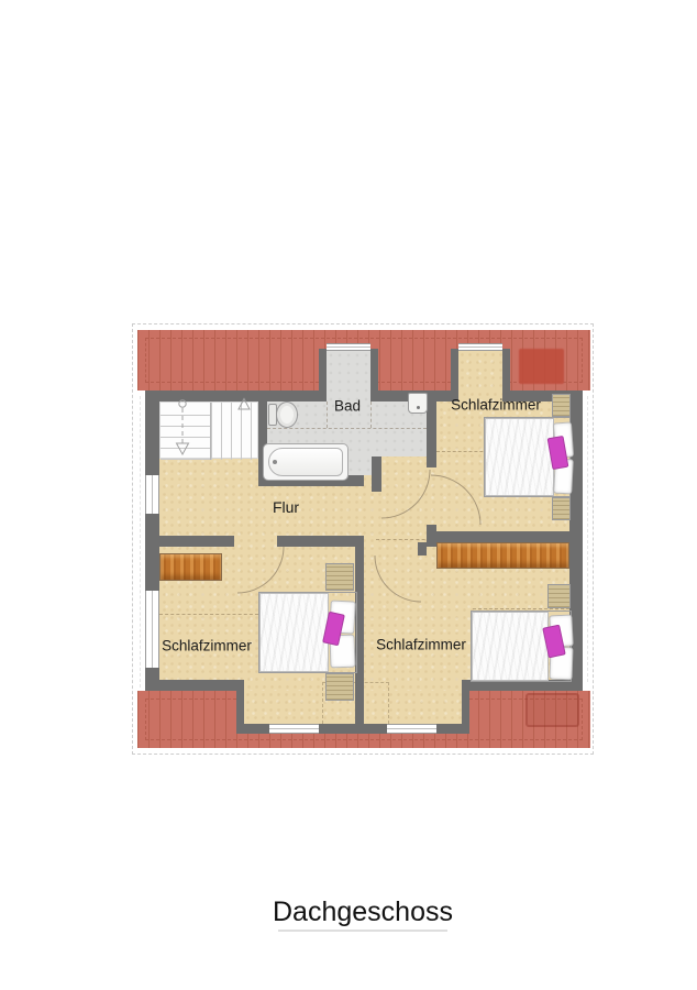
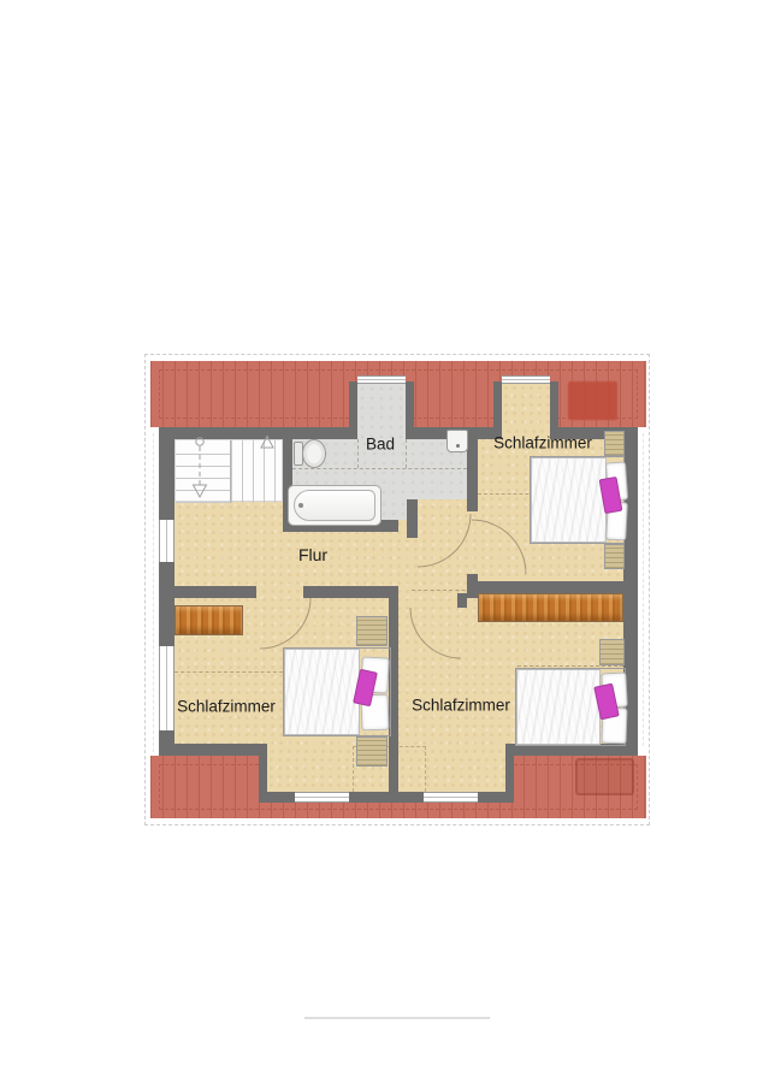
  Bad
  Flur
  Schlafzimmer
  Schlafzimmer
  Schlafzimmer
- Dachgeschoss
